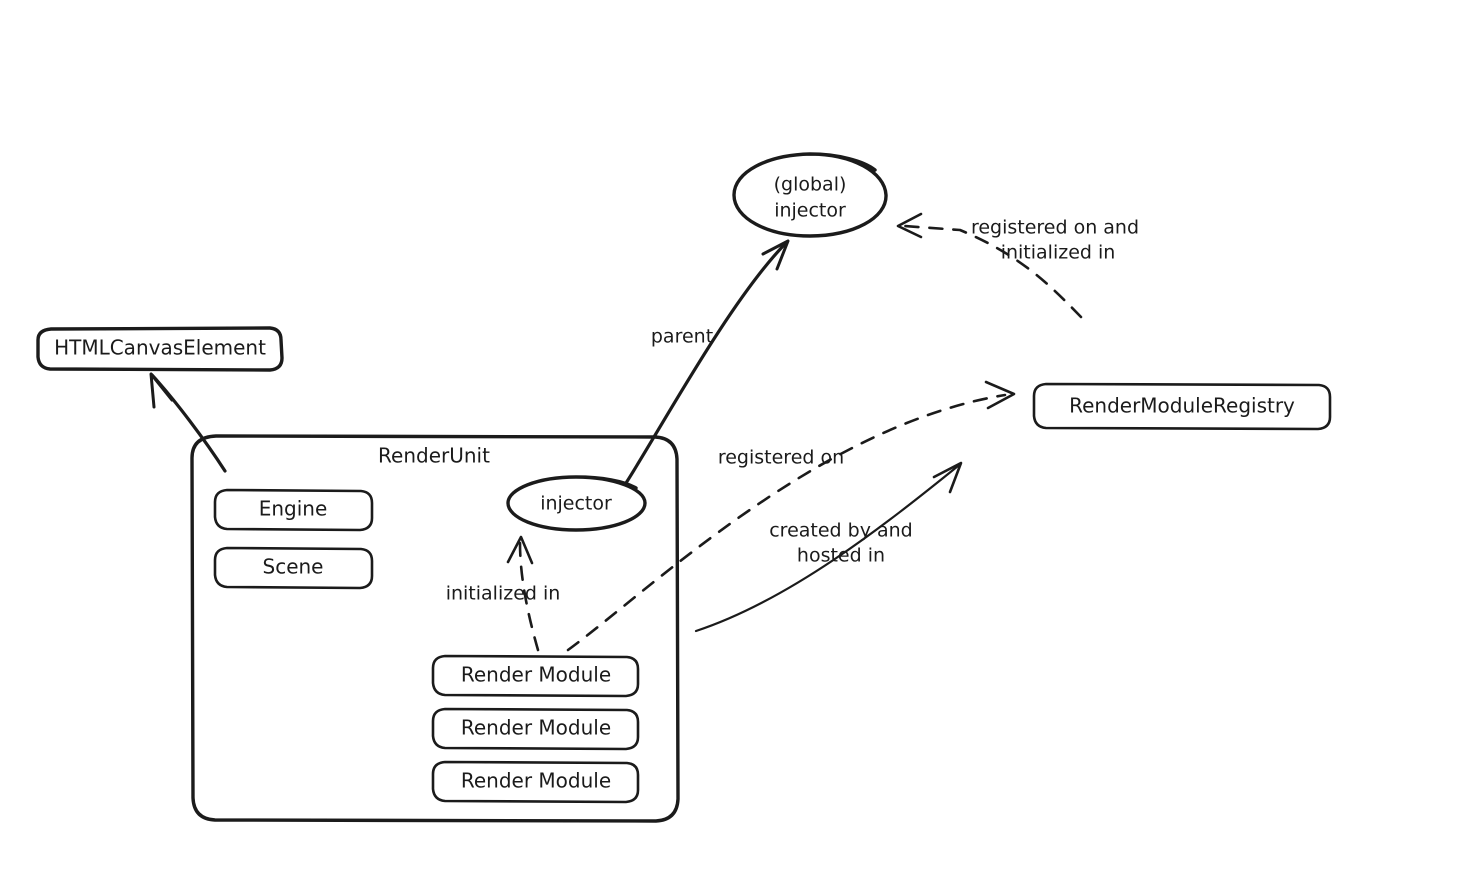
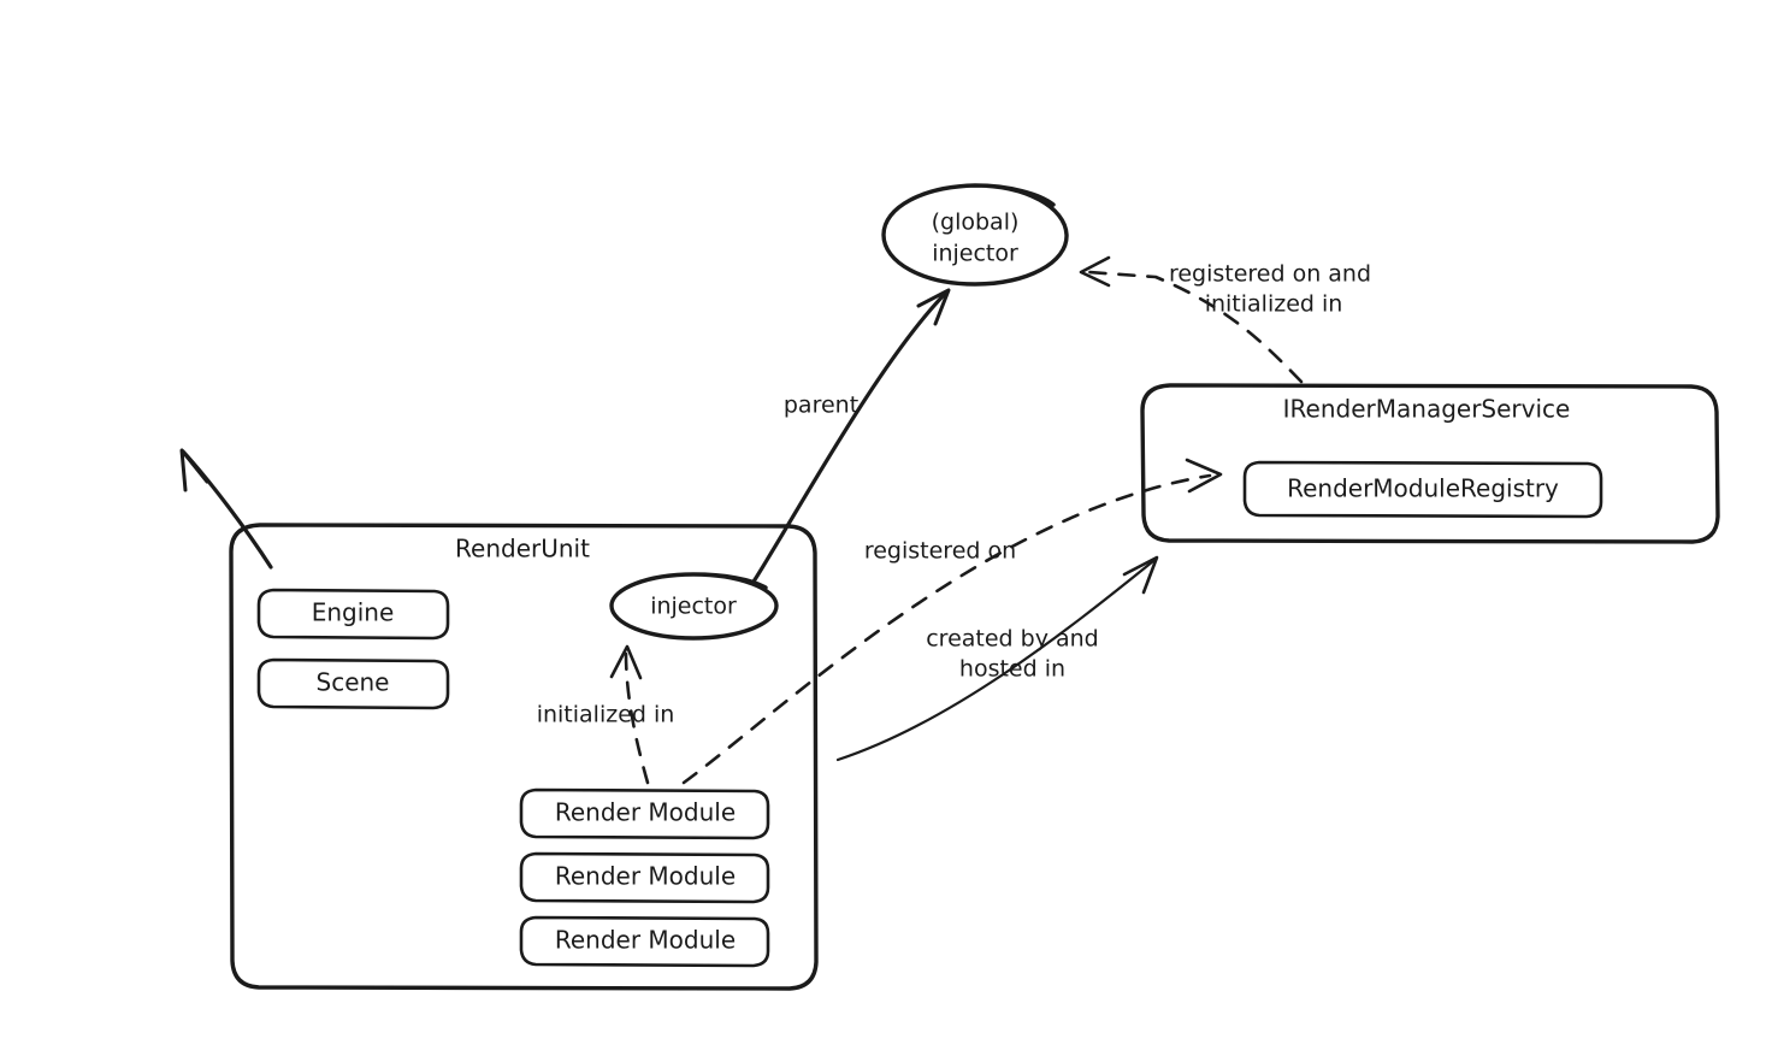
  (global)
  injector
- HTMLCanvasElement
  RenderUnit
  Engine
  Scene
  injector
  Render Module
  Render Module
  Render Module
+ IRenderManagerService
  RenderModuleRegistry
  parent
  registered on and
  initialized in
  initialized in
  registered on
  created by and
  hosted in
